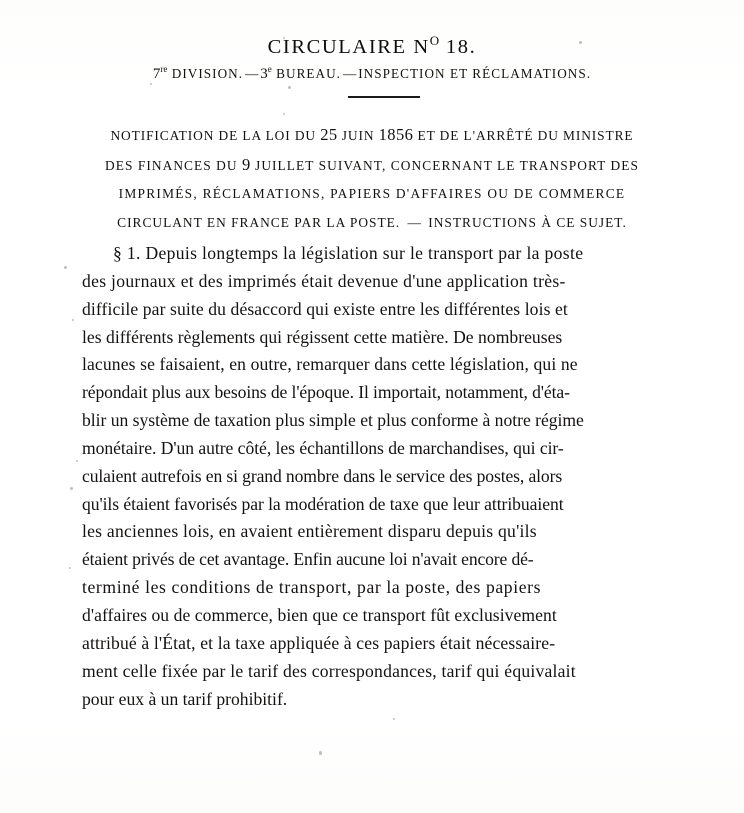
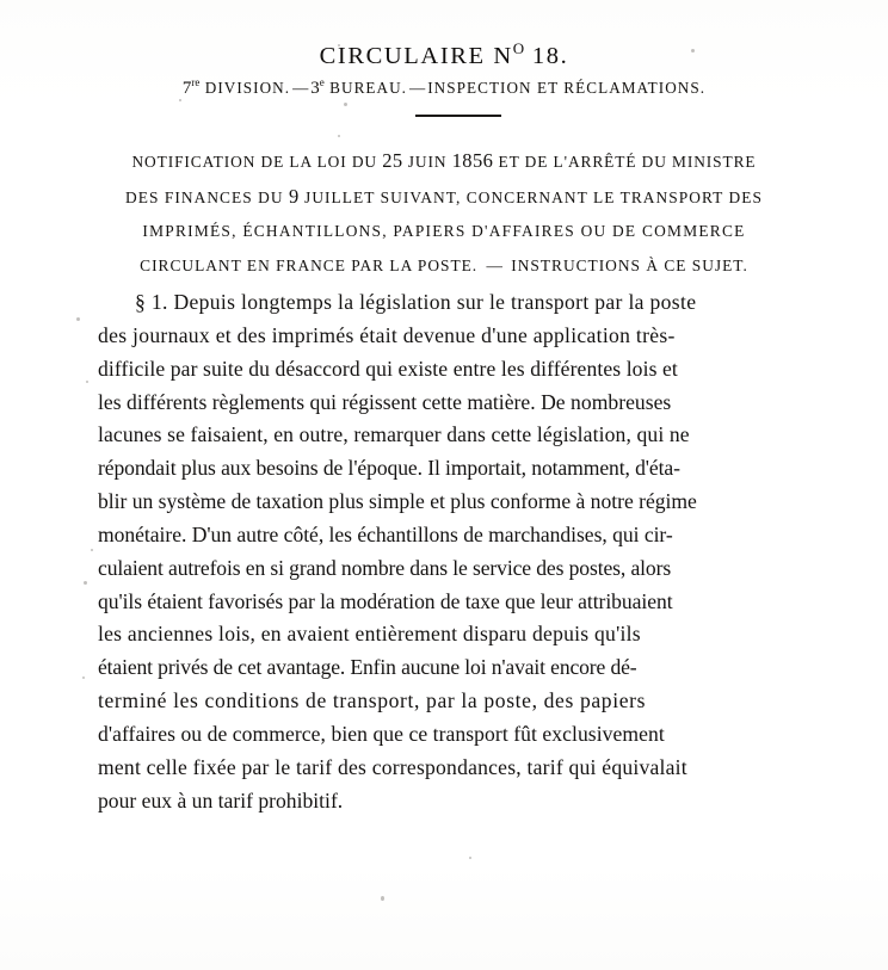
  CIRCULAIRE NO 18.
  7re DIVISION. — 3e BUREAU. — INSPECTION ET RÉCLAMATIONS.
  NOTIFICATION DE LA LOI DU 25 JUIN 1856 ET DE L'ARRÊTÉ DU MINISTRE
  DES FINANCES DU 9 JUILLET SUIVANT, CONCERNANT LE TRANSPORT DES
- IMPRIMÉS, RÉCLAMATIONS, PAPIERS D'AFFAIRES OU DE COMMERCE
+ IMPRIMÉS, ÉCHANTILLONS, PAPIERS D'AFFAIRES OU DE COMMERCE
  CIRCULANT EN FRANCE PAR LA POSTE. — INSTRUCTIONS À CE SUJET.
  § 1. Depuis longtemps la législation sur le transport par la poste
  des journaux et des imprimés était devenue d'une application très-
  difficile par suite du désaccord qui existe entre les différentes lois et
  les différents règlements qui régissent cette matière. De nombreuses
  lacunes se faisaient, en outre, remarquer dans cette législation, qui ne
  répondait plus aux besoins de l'époque. Il importait, notamment, d'éta-
  blir un système de taxation plus simple et plus conforme à notre régime
  monétaire. D'un autre côté, les échantillons de marchandises, qui cir-
  culaient autrefois en si grand nombre dans le service des postes, alors
  qu'ils étaient favorisés par la modération de taxe que leur attribuaient
  les anciennes lois, en avaient entièrement disparu depuis qu'ils
  étaient privés de cet avantage. Enfin aucune loi n'avait encore dé-
  terminé les conditions de transport, par la poste, des papiers
  d'affaires ou de commerce, bien que ce transport fût exclusivement
- attribué à l'État, et la taxe appliquée à ces papiers était nécessaire-
  ment celle fixée par le tarif des correspondances, tarif qui équivalait
  pour eux à un tarif prohibitif.
